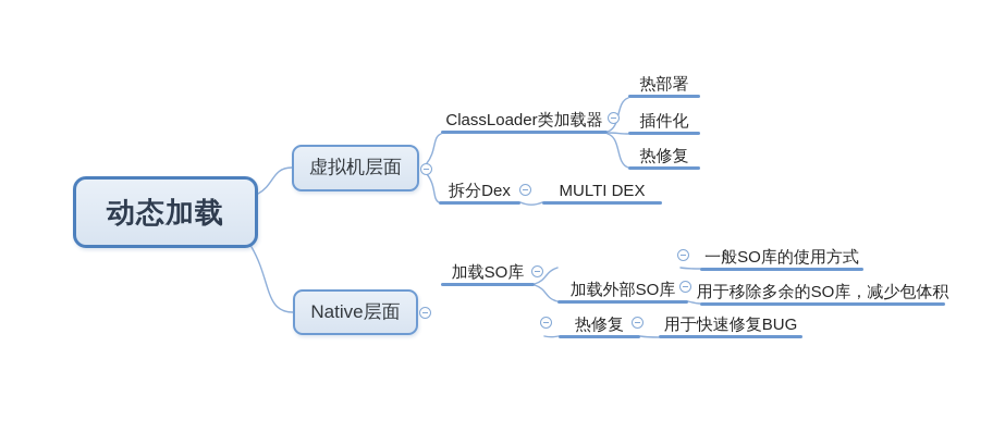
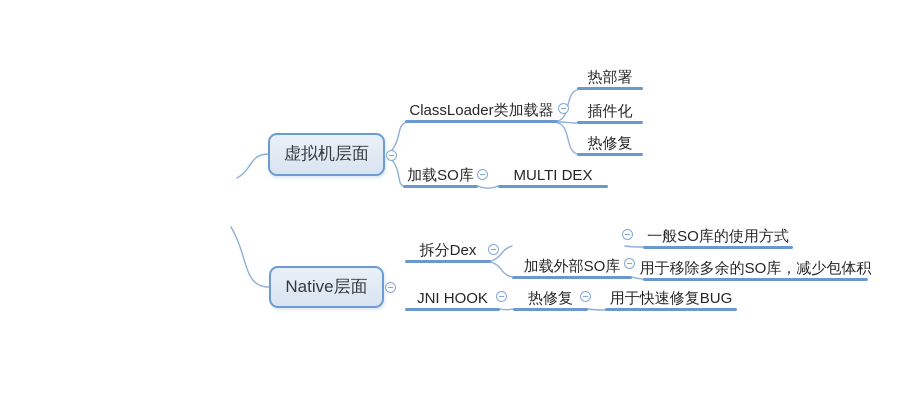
- 动态加载
  虚拟机层面
  Native层面
  ClassLoader类加载器
  热部署
  插件化
  热修复
- 拆分Dex
+ 加载SO库
  MULTI DEX
- 加载SO库
+ 拆分Dex
  一般SO库的使用方式
  加载外部SO库
  用于移除多余的SO库，减少包体积
+ JNI HOOK
  热修复
  用于快速修复BUG
